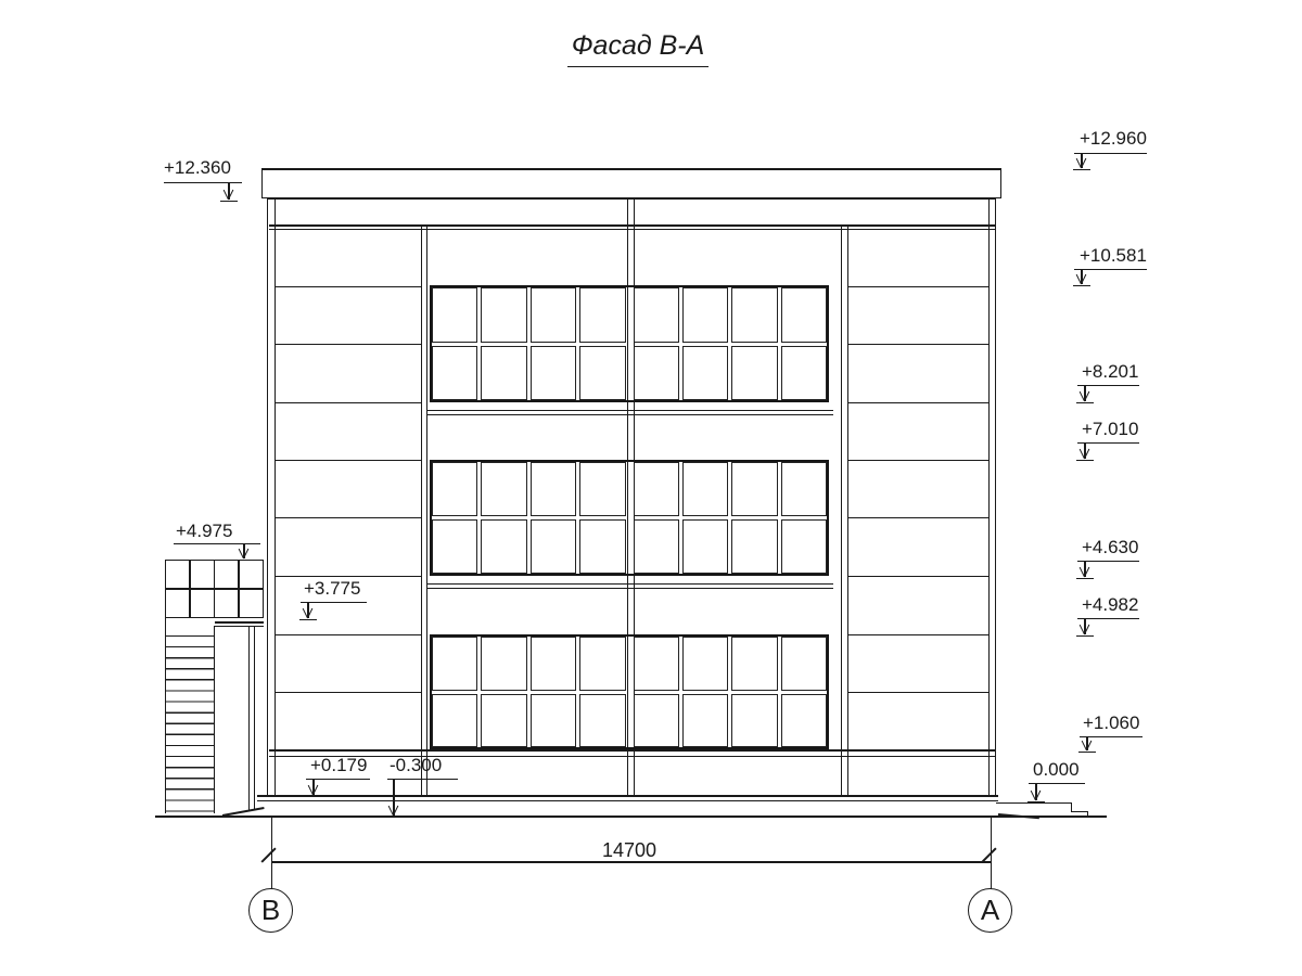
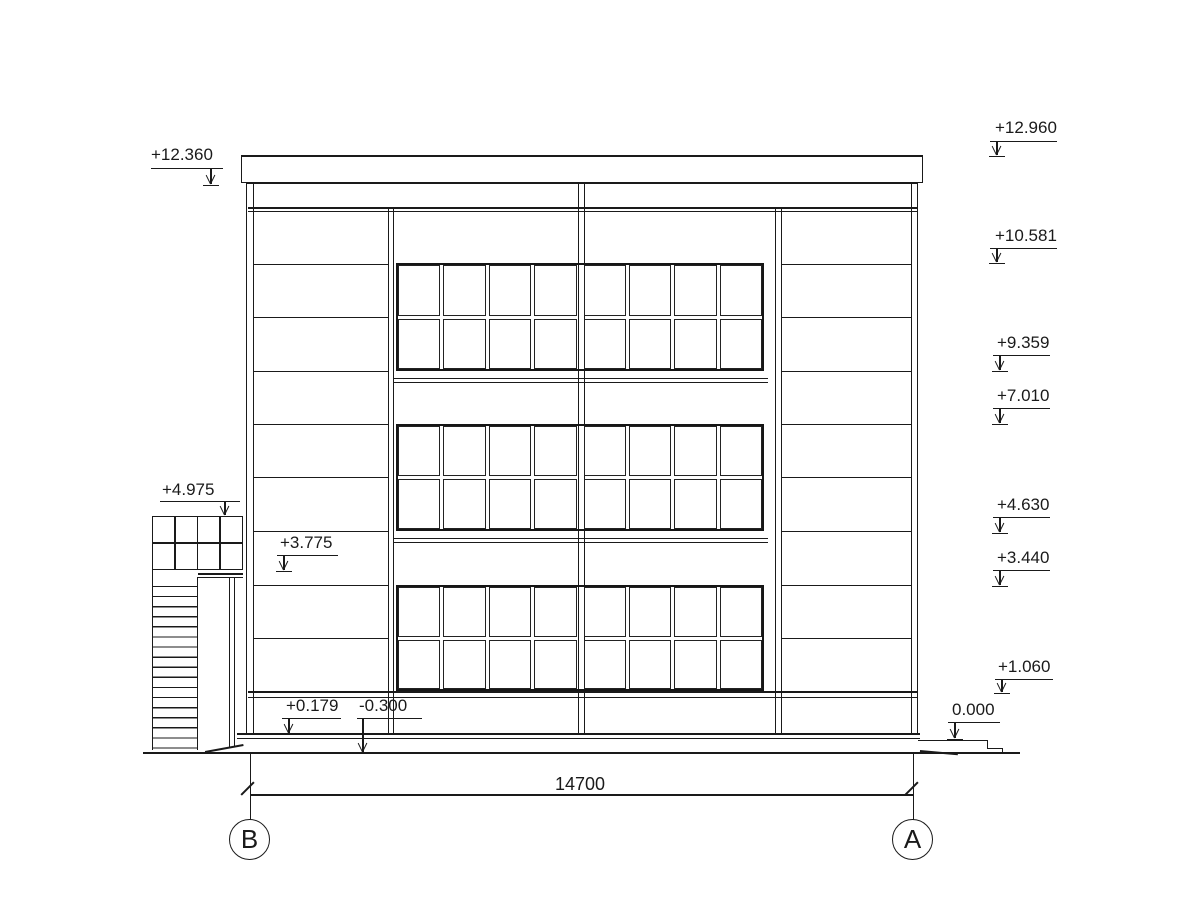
- Фасад В-А
  +12.360
  +4.975
  +3.775
  +0.179
  -0.300
  +12.960
  +10.581
- +8.201
+ +9.359
  +7.010
  +4.630
- +4.982
+ +3.440
  +1.060
  0.000
  14700
  В
  А
